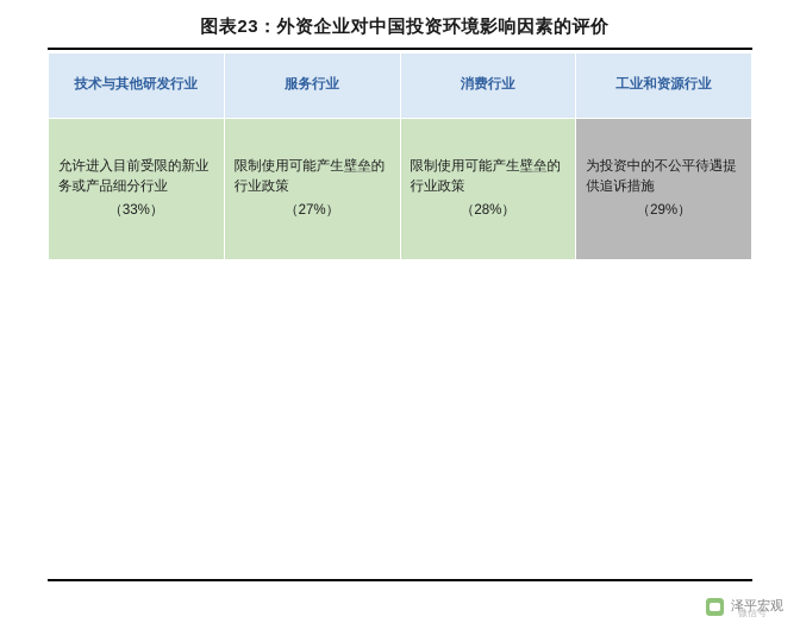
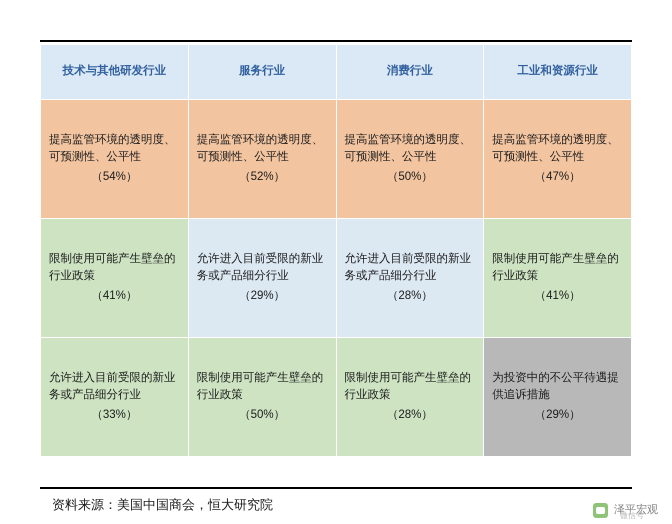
- 图表23：外资企业对中国投资环境影响因素的评价
  技术与其他研发行业	服务行业	消费行业	工业和资源行业
+ 提高监管环境的透明度、可预测性、公平性 （54%）	提高监管环境的透明度、可预测性、公平性 （52%）	提高监管环境的透明度、可预测性、公平性 （50%）	提高监管环境的透明度、可预测性、公平性 （47%）
+ 限制使用可能产生壁垒的行业政策 （41%）	允许进入目前受限的新业务或产品细分行业 （29%）	允许进入目前受限的新业务或产品细分行业 （28%）	限制使用可能产生壁垒的行业政策 （41%）
- 允许进入目前受限的新业务或产品细分行业 （33%）	限制使用可能产生壁垒的行业政策 （27%）	限制使用可能产生壁垒的行业政策 （28%）	为投资中的不公平待遇提供追诉措施 （29%）
+ 允许进入目前受限的新业务或产品细分行业 （33%）	限制使用可能产生壁垒的行业政策 （50%）	限制使用可能产生壁垒的行业政策 （28%）	为投资中的不公平待遇提供追诉措施 （29%）
+ 资料来源：美国中国商会，恒大研究院
  泽平宏观
  微信号
